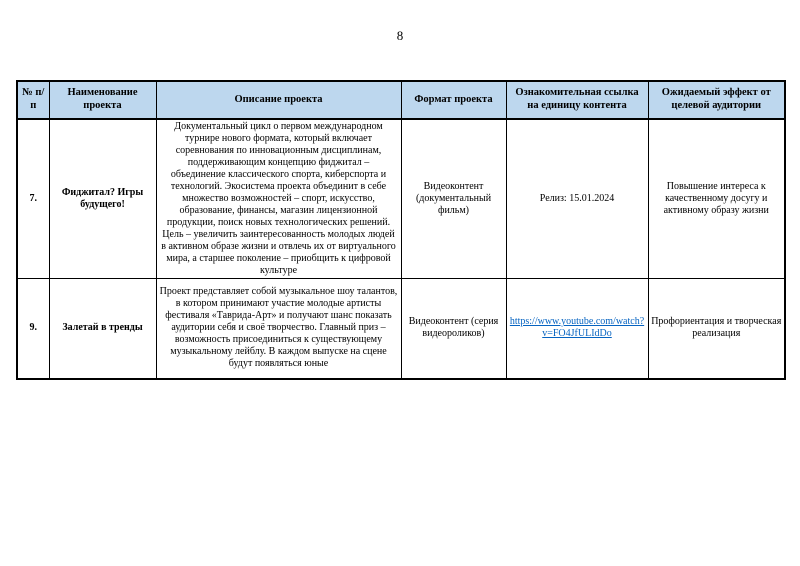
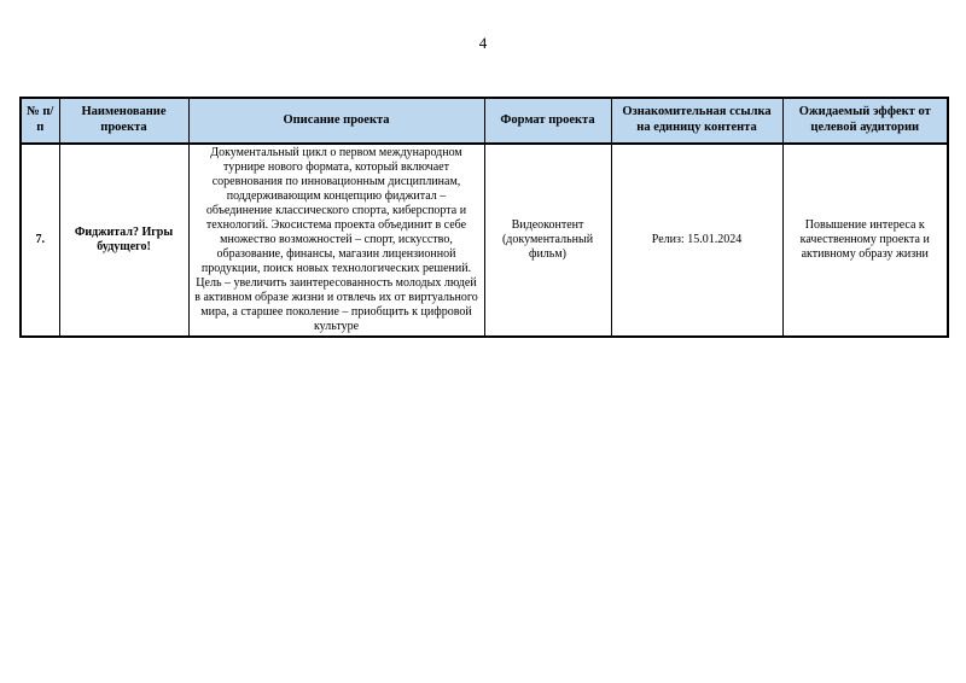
- 8
+ 4
  № п/п	Наименование проекта	Описание проекта	Формат проекта	Ознакомительная ссылка на единицу контента	Ожидаемый эффект от целевой аудитории
- 7.	Фиджитал? Игры будущего!	Документальный цикл о первом международном турнире нового формата, который включает соревнования по инновационным дисциплинам, поддерживающим концепцию фиджитал – объединение классического спорта, киберспорта и технологий. Экосистема проекта объединит в себе множество возможностей – спорт, искусство, образование, финансы, магазин лицензионной продукции, поиск новых технологических решений. Цель – увеличить заинтересованность молодых людей в активном образе жизни и отвлечь их от виртуального мира, а старшее поколение – приобщить к цифровой культуре	Видеоконтент (документальный фильм)	Релиз: 15.01.2024	Повышение интереса к качественному досугу и активному образу жизни
+ 7.	Фиджитал? Игры будущего!	Документальный цикл о первом международном турнире нового формата, который включает соревнования по инновационным дисциплинам, поддерживающим концепцию фиджитал – объединение классического спорта, киберспорта и технологий. Экосистема проекта объединит в себе множество возможностей – спорт, искусство, образование, финансы, магазин лицензионной продукции, поиск новых технологических решений. Цель – увеличить заинтересованность молодых людей в активном образе жизни и отвлечь их от виртуального мира, а старшее поколение – приобщить к цифровой культуре	Видеоконтент (документальный фильм)	Релиз: 15.01.2024	Повышение интереса к качественному проекта и активному образу жизни
- 9.	Залетай в тренды	Проект представляет собой музыкальное шоу талантов, в котором принимают участие молодые артисты фестиваля «Таврида-Арт» и получают шанс показать аудитории себя и своё творчество. Главный приз – возможность присоединиться к существующему музыкальному лейблу. В каждом выпуске на сцене будут появляться юные	Видеоконтент (серия видеороликов)	https://www.youtube.com/watch?v=FO4JfULIdDo	Профориентация и творческая реализация
